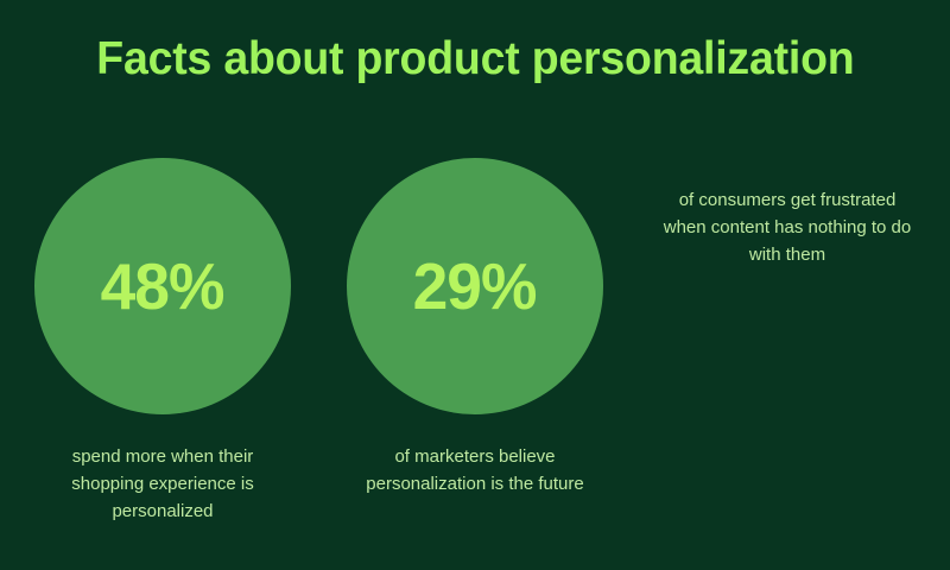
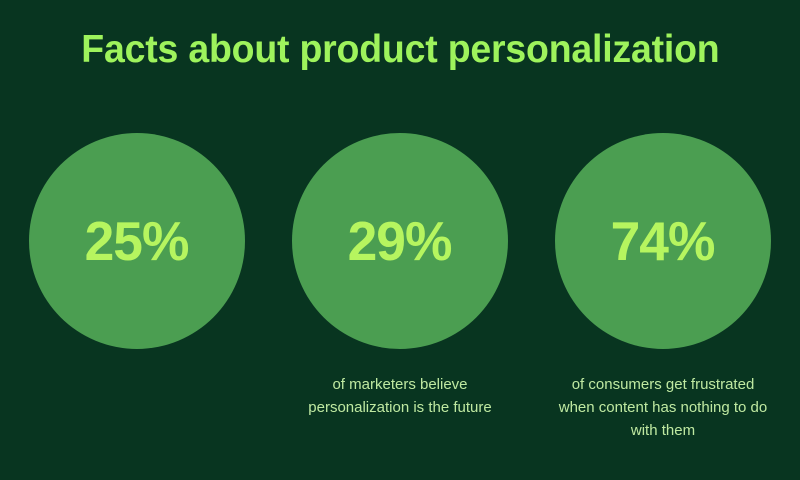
  Facts about product personalization
- 48%
+ 25%
- spend more when their
- shopping experience is
- personalized
  29%
  of marketers believe
  personalization is the future
+ 74%
  of consumers get frustrated
  when content has nothing to do
  with them
